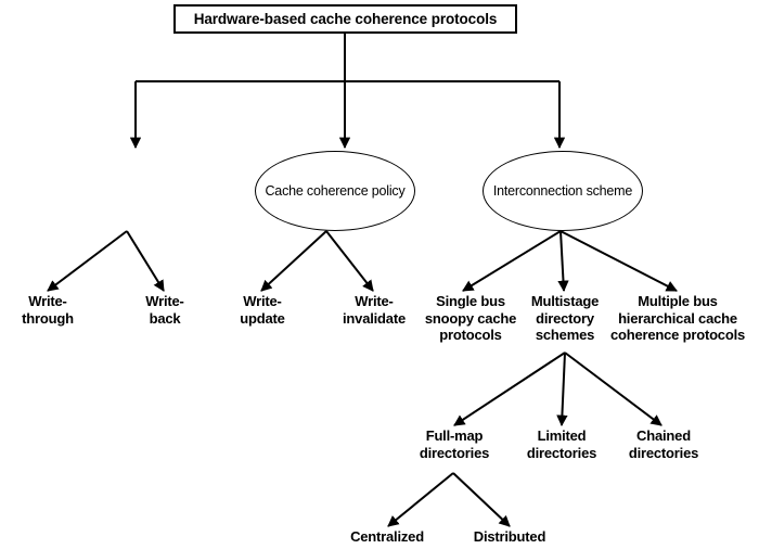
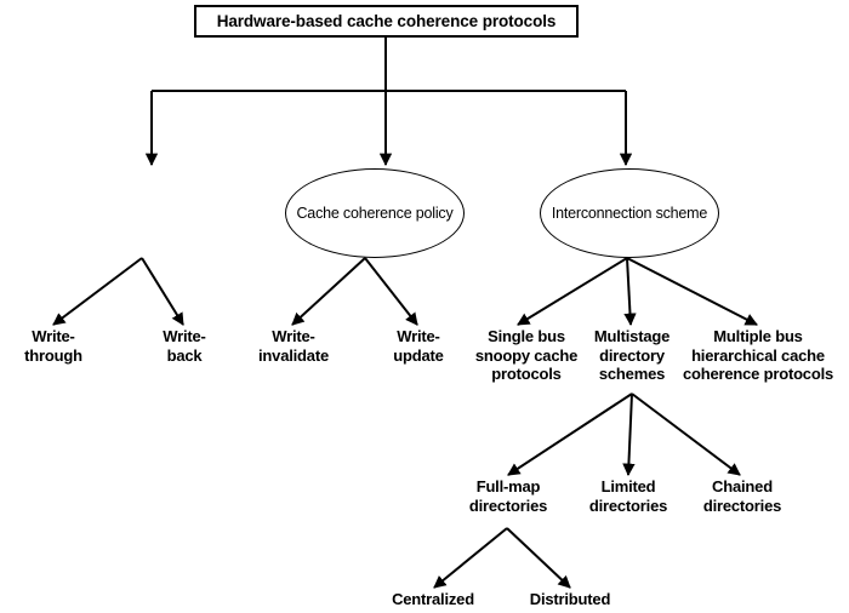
  Hardware-based cache coherence protocols
  Cache coherence policy
  Interconnection scheme
  Write-
  through
  Write-
  back
  Write-
- update
+ invalidate
  Write-
- invalidate
+ update
  Single bus
  snoopy cache
  protocols
  Multistage
  directory
  schemes
  Multiple bus
  hierarchical cache
  coherence protocols
  Full-map
  directories
  Limited
  directories
  Chained
  directories
  Centralized
  Distributed
